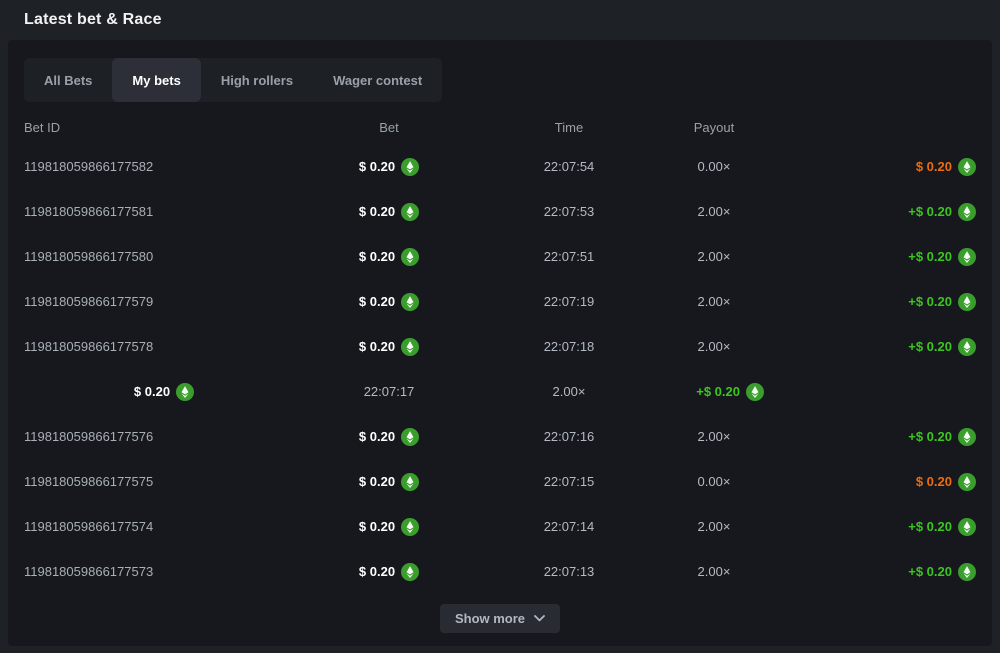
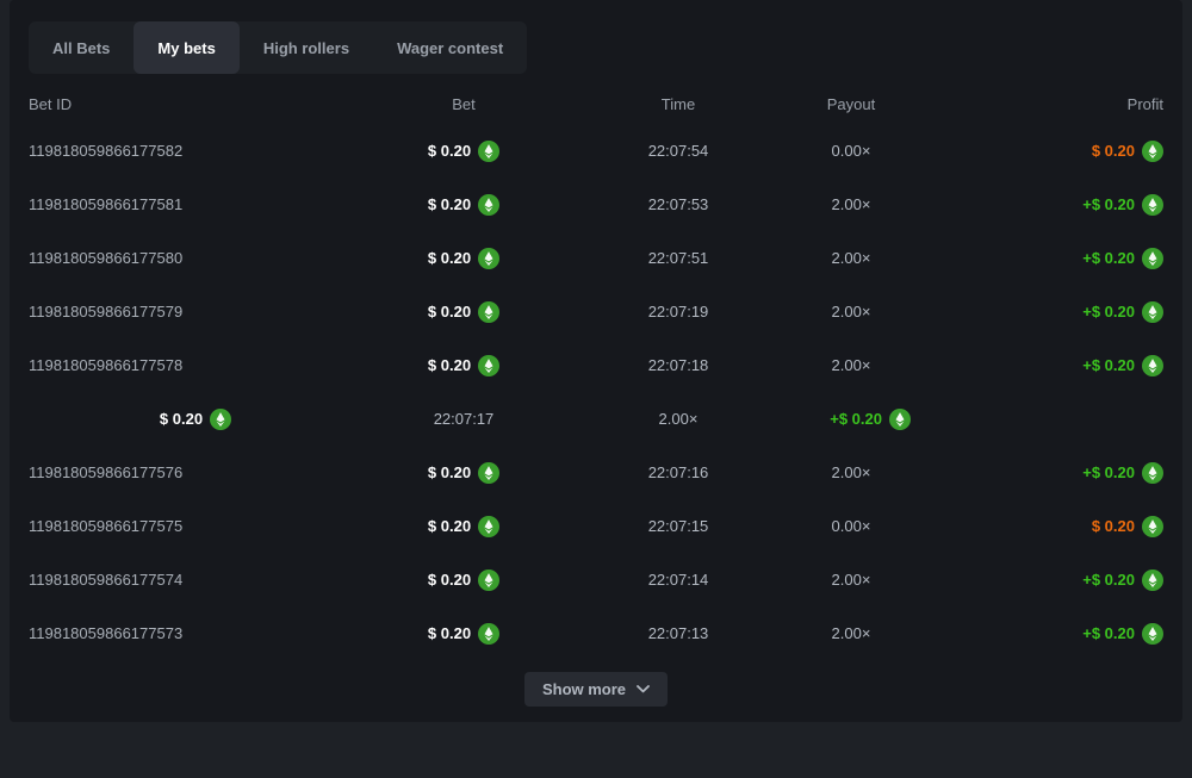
- Latest bet & Race
  All Bets
  My bets
  High rollers
  Wager contest
  Bet ID
  Bet
  Time
  Payout
+ Profit
  119818059866177582
  $ 0.20
  22:07:54
  0.00×
  $ 0.20
  119818059866177581
  $ 0.20
  22:07:53
  2.00×
  +$ 0.20
  119818059866177580
  $ 0.20
  22:07:51
  2.00×
  +$ 0.20
  119818059866177579
  $ 0.20
  22:07:19
  2.00×
  +$ 0.20
  119818059866177578
  $ 0.20
  22:07:18
  2.00×
  +$ 0.20
  $ 0.20
  22:07:17
  2.00×
  +$ 0.20
  119818059866177576
  $ 0.20
  22:07:16
  2.00×
  +$ 0.20
  119818059866177575
  $ 0.20
  22:07:15
  0.00×
  $ 0.20
  119818059866177574
  $ 0.20
  22:07:14
  2.00×
  +$ 0.20
  119818059866177573
  $ 0.20
  22:07:13
  2.00×
  +$ 0.20
  Show more
